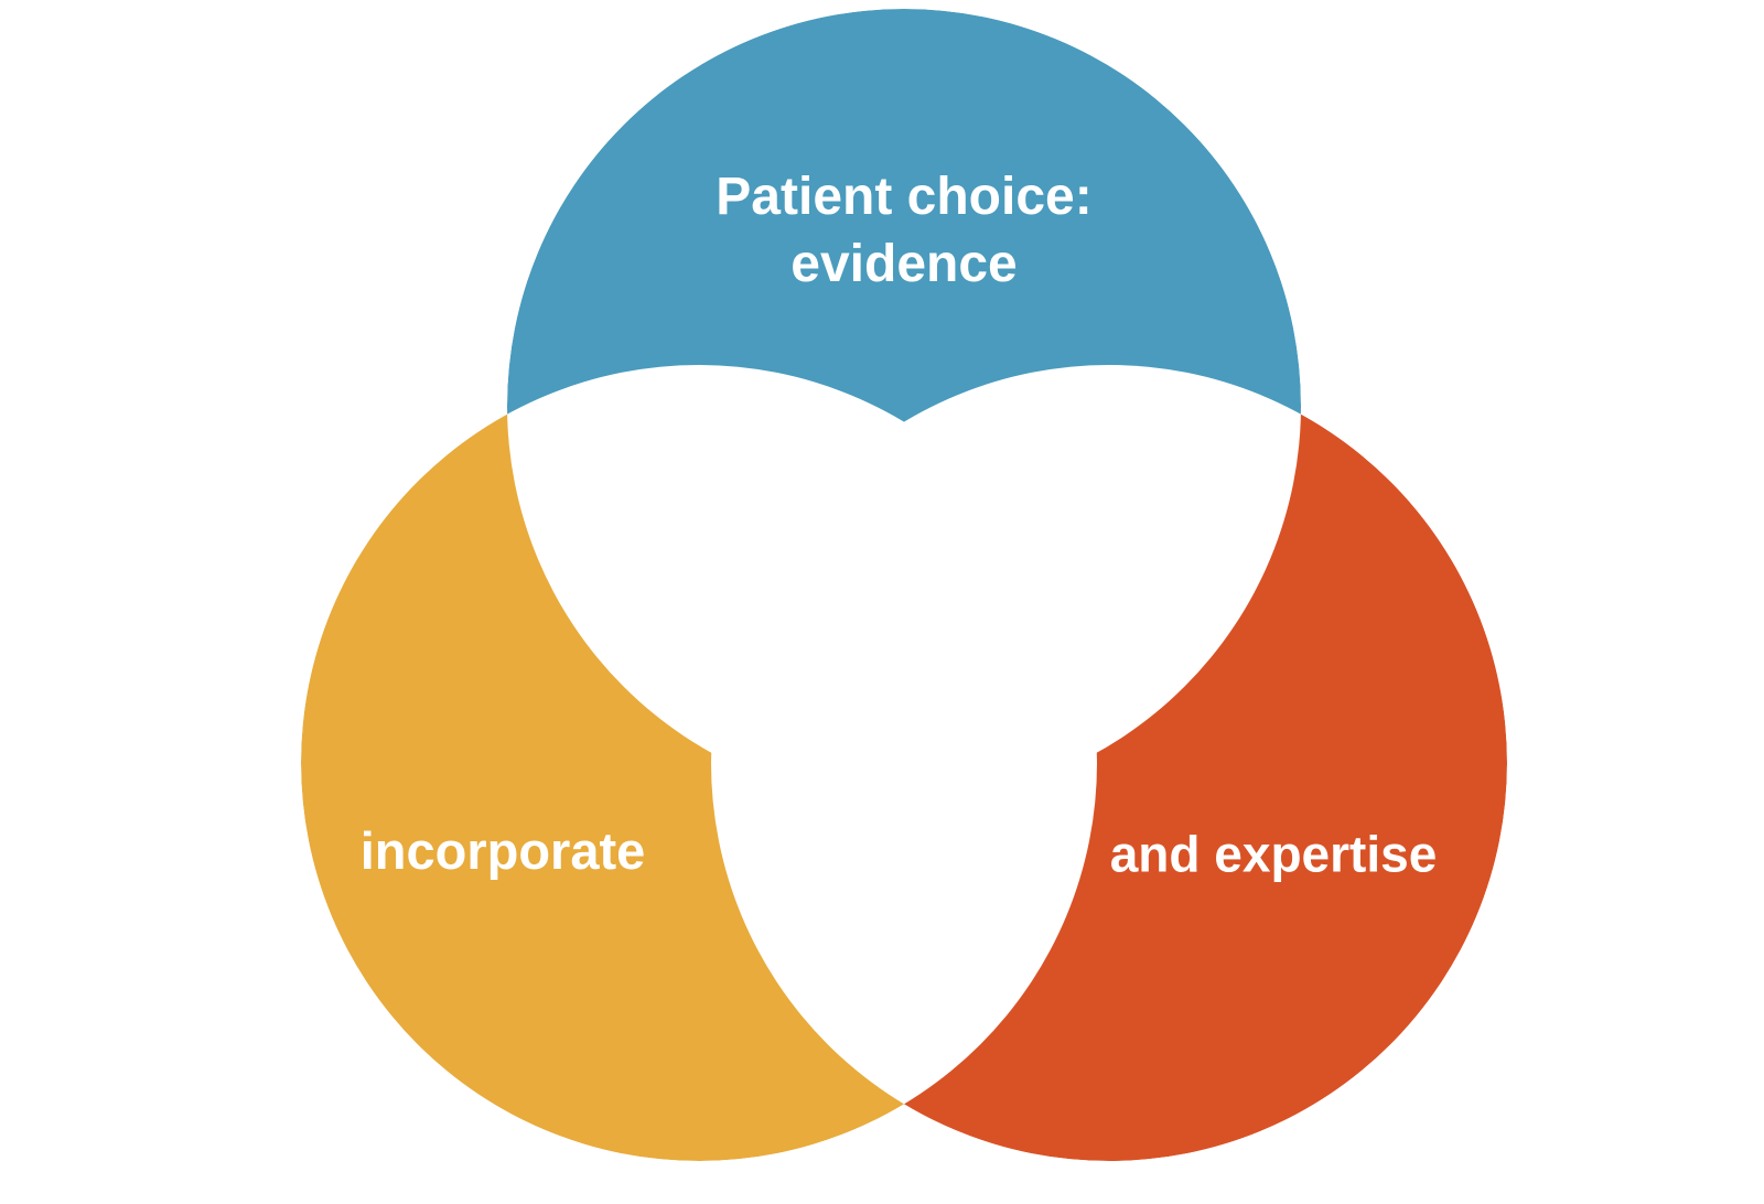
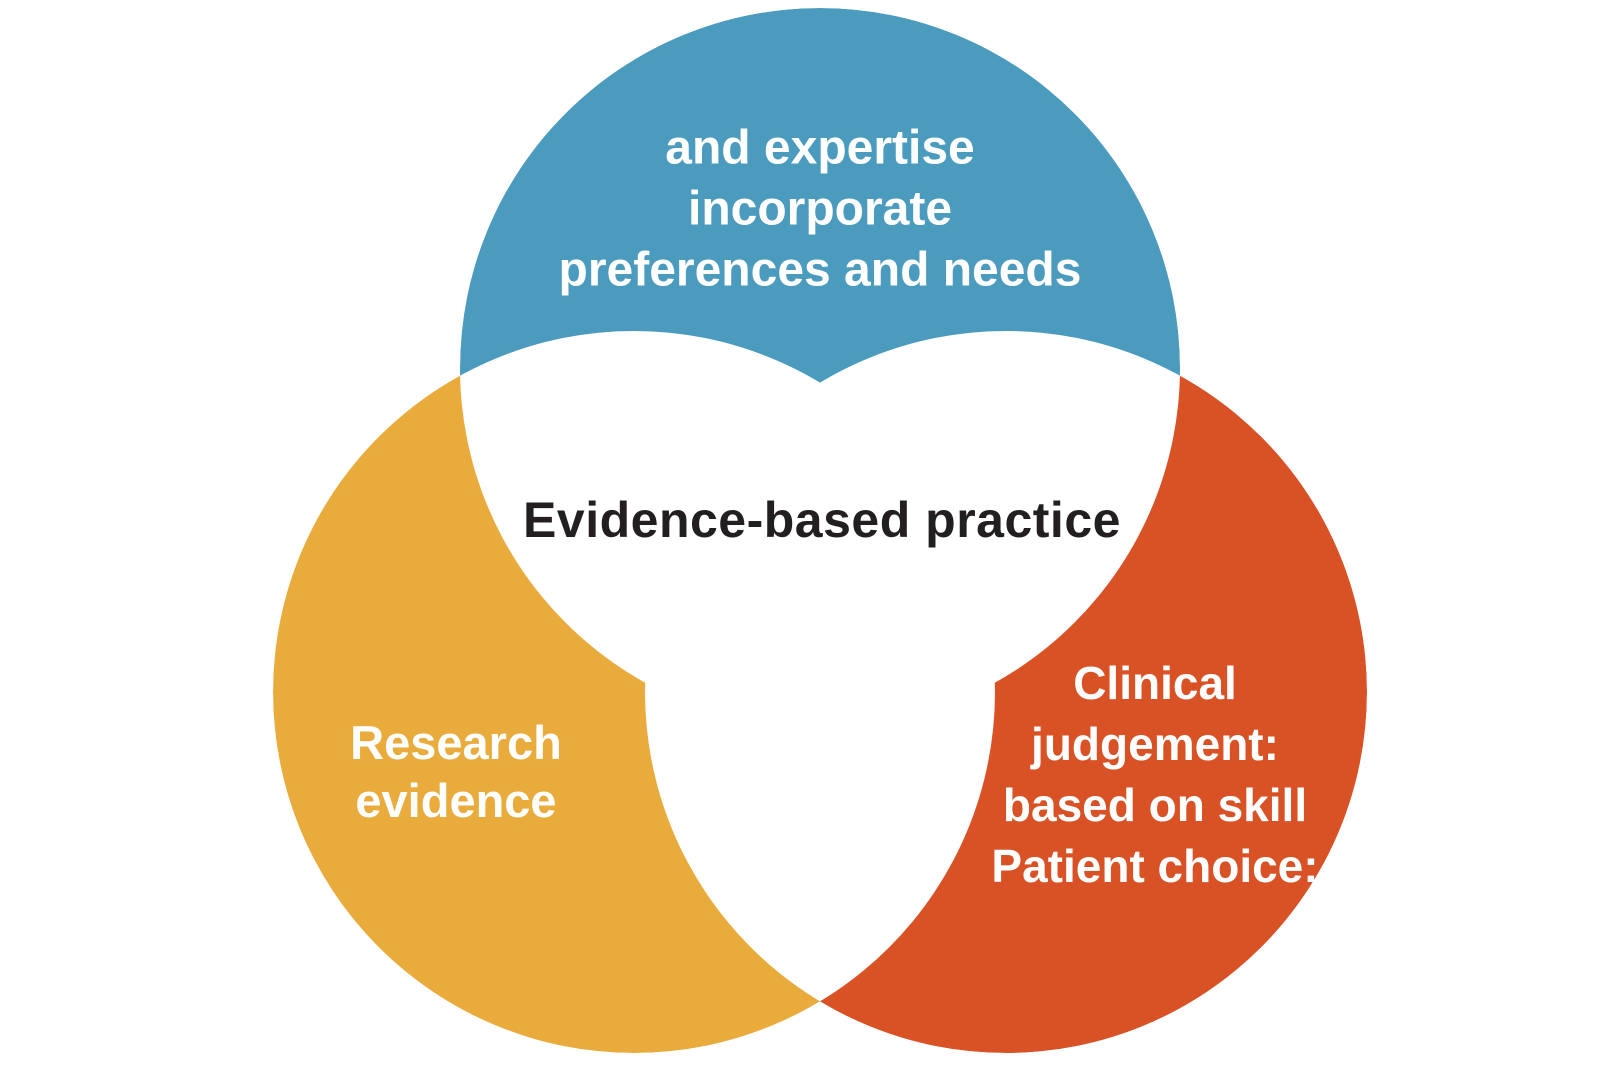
- Patient choice:
+ and expertise
- evidence
+ incorporate
+ preferences and needs
+ Evidence-based practice
+ Research
- incorporate
+ evidence
+ Clinical
+ judgement:
+ based on skill
- and expertise
+ Patient choice:
